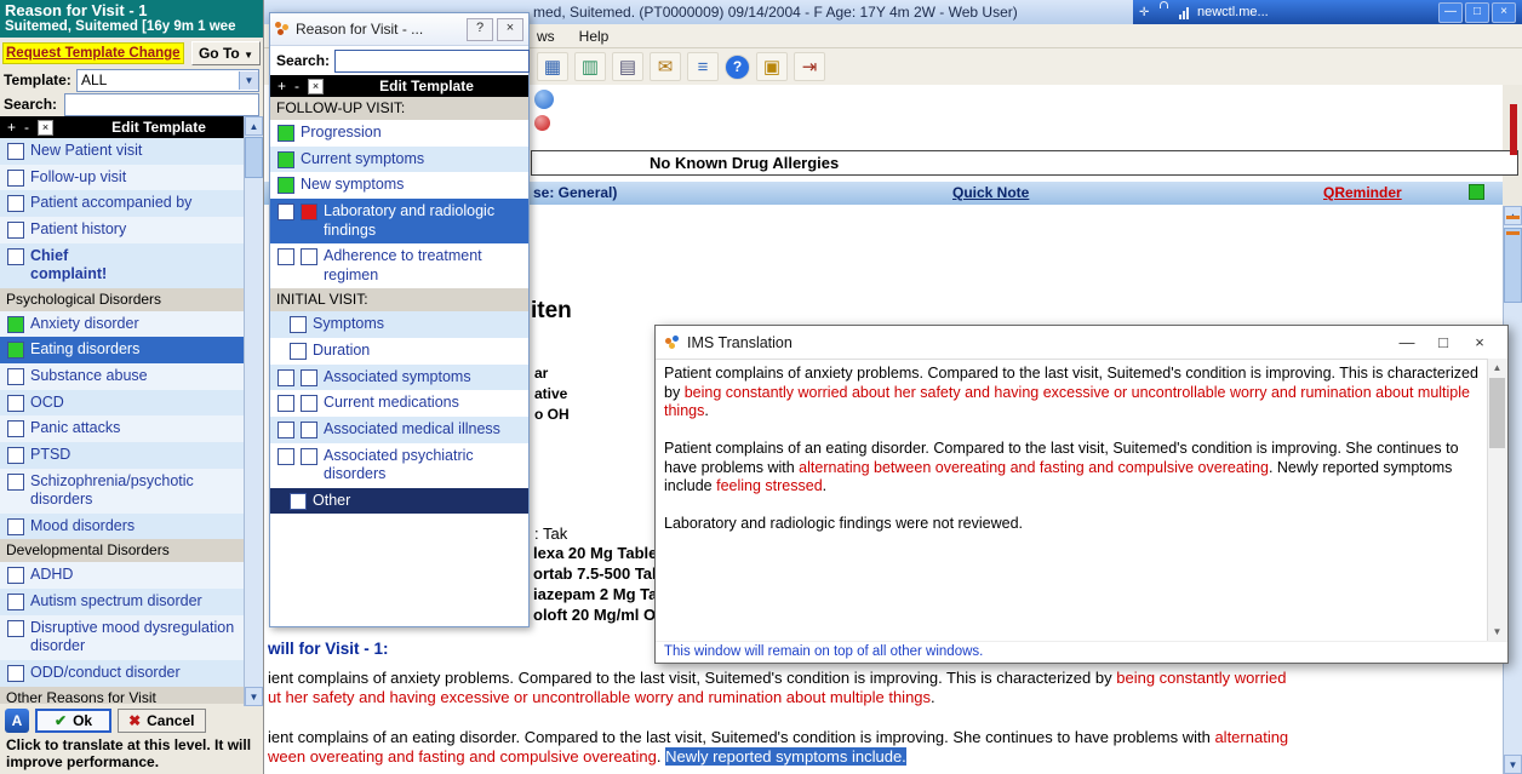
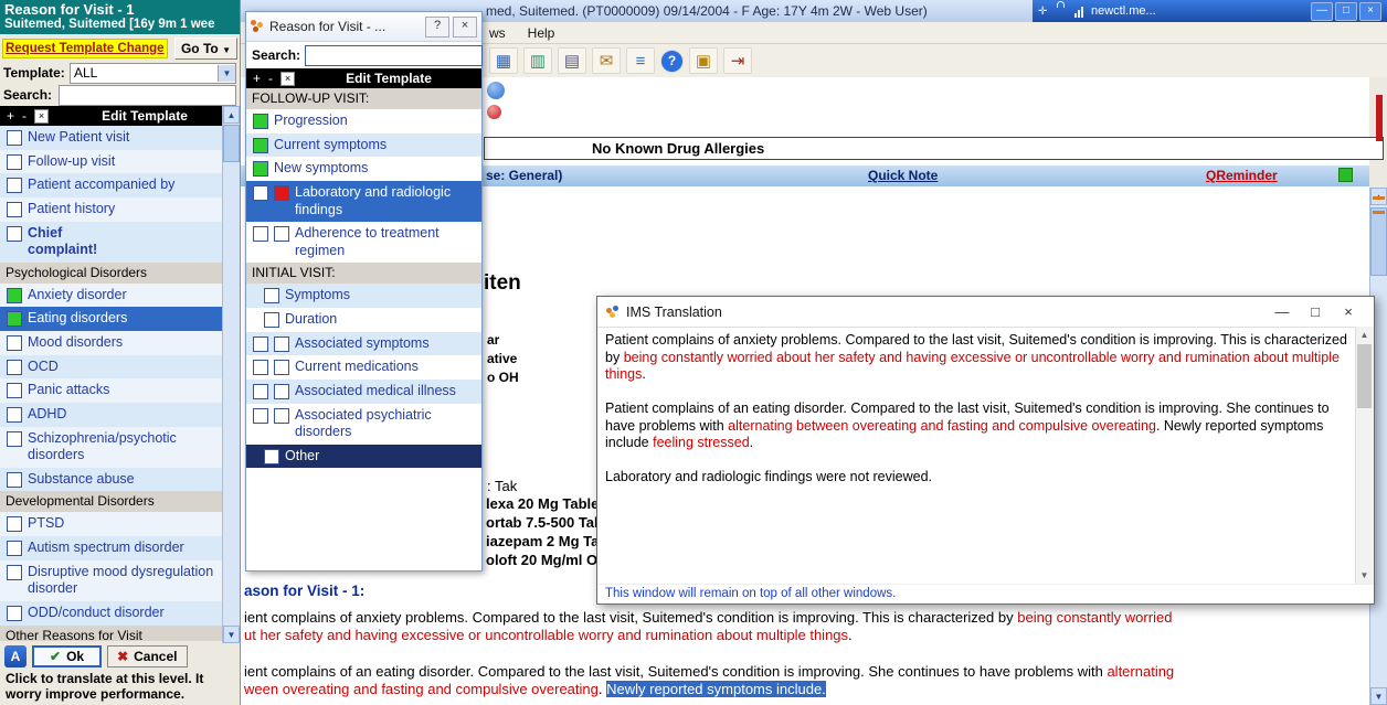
  med, Suitemed. (PT0000009) 09/14/2004 - F Age: 17Y 4m 2W - Web User)
  ✛
  newctl.me...
  —
  □
  ×
  ws
  Help
  ▦
  ▥
  ▤
  ✉
  ≡
  ?
  ▣
  ⇥
  No Known Drug Allergies
  se: General)
  Quick Note
  QReminder
  ▼
  iten
  ar
  ative
  o OH
  : Tak
- will for Visit - 1:
+ ason for Visit - 1:
  ient complains of anxiety problems. Compared to the last visit, Suitemed's condition is improving. This is characterized by being constantly worried
  ut her safety and having excessive or uncontrollable worry and rumination about multiple things.
  ient complains of an eating disorder. Compared to the last visit, Suitemed's condition is improving. She continues to have problems with alternating
  ween overeating and fasting and compulsive overeating. Newly reported symptoms include.
  Reason for Visit - 1
  Suitemed, Suitemed [16y 9m 1 wee
  Request Template Change
  Go To ▼
  Template:
  ALL
  ▼
  Search:
  +
  -
  ×
  Edit Template
  New Patient visit
  Follow-up visit
  Patient accompanied by
  Patient history
  Chief
  complaint!
  Psychological Disorders
  Anxiety disorder
  Eating disorders
- Substance abuse
+ Mood disorders
  OCD
  Panic attacks
- PTSD
+ ADHD
  Schizophrenia/psychotic disorders
- Mood disorders
+ Substance abuse
  Developmental Disorders
- ADHD
+ PTSD
  Autism spectrum disorder
  Disruptive mood dysregulation disorder
  ODD/conduct disorder
  Other Reasons for Visit
  ▲
  ▼
  A
  ✔
  Ok
  ✖
  Cancel
- Click to translate at this level. It will improve performance.
+ Click to translate at this level. It worry improve performance.
  Reason for Visit - ...
  ?
  ×
  Search:
  +
  -
  ×
  Edit Template
  FOLLOW-UP VISIT:
  Progression
  Current symptoms
  New symptoms
  Laboratory and radiologic findings
  Adherence to treatment regimen
  INITIAL VISIT:
  Symptoms
  Duration
  Associated symptoms
  Current medications
  Associated medical illness
  Associated psychiatric disorders
  Other
  IMS Translation
  —
  □
  ×
  Patient complains of anxiety problems. Compared to the last visit, Suitemed's condition is improving. This is characterized by being constantly worried about her safety and having excessive or uncontrollable worry and rumination about multiple things.
  Patient complains of an eating disorder. Compared to the last visit, Suitemed's condition is improving. She continues to have problems with alternating between overeating and fasting and compulsive overeating. Newly reported symptoms include feeling stressed.
  Laboratory and radiologic findings were not reviewed.
  ▲
  ▼
  This window will remain on top of all other windows.
